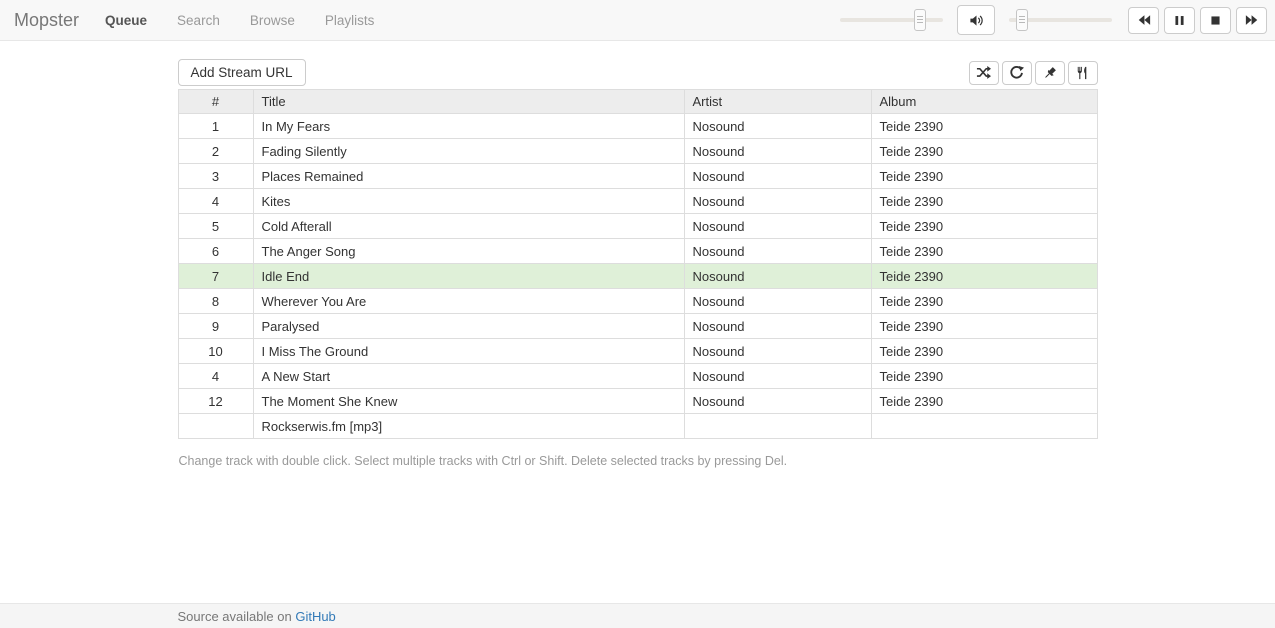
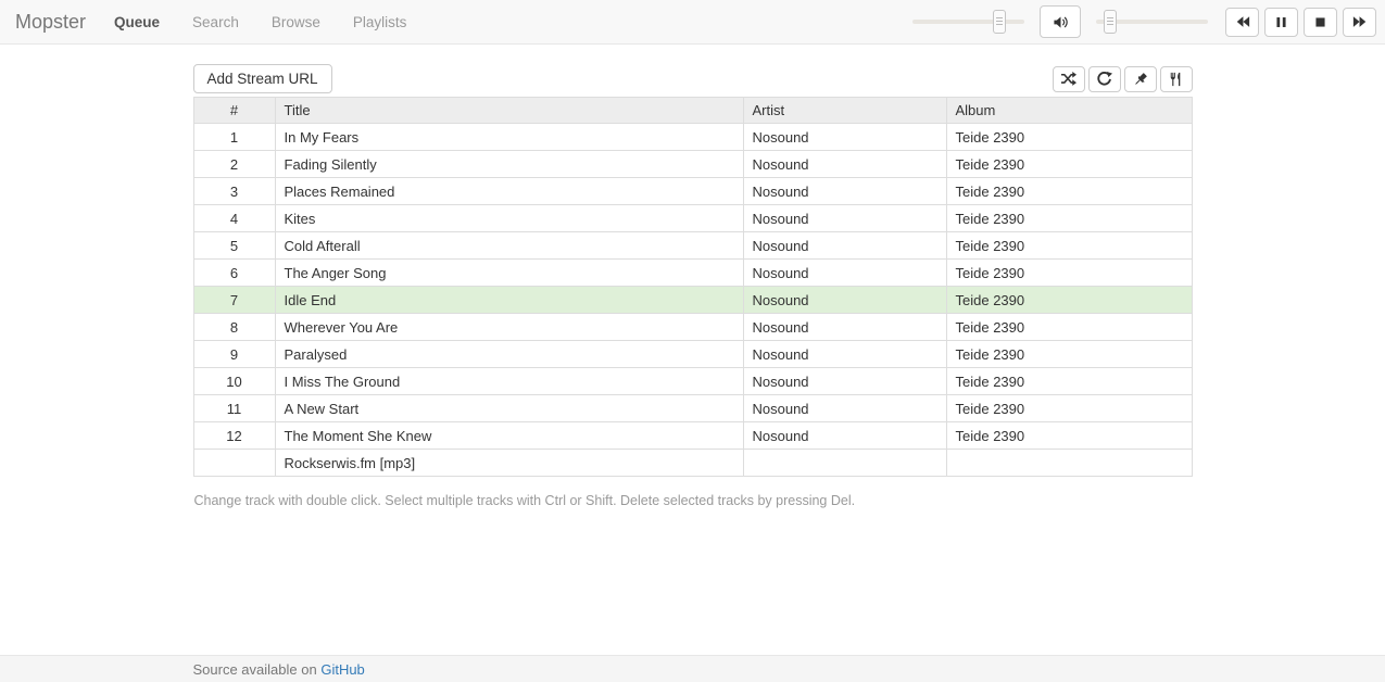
  Mopster
  Queue
  Search
  Browse
  Playlists
  Add Stream URL
  #	Title	Artist	Album
  1	In My Fears	Nosound	Teide 2390
  2	Fading Silently	Nosound	Teide 2390
  3	Places Remained	Nosound	Teide 2390
  4	Kites	Nosound	Teide 2390
  5	Cold Afterall	Nosound	Teide 2390
  6	The Anger Song	Nosound	Teide 2390
  7	Idle End	Nosound	Teide 2390
  8	Wherever You Are	Nosound	Teide 2390
  9	Paralysed	Nosound	Teide 2390
  10	I Miss The Ground	Nosound	Teide 2390
- 4	A New Start	Nosound	Teide 2390
+ 11	A New Start	Nosound	Teide 2390
  12	The Moment She Knew	Nosound	Teide 2390
  	Rockserwis.fm [mp3]
  Change track with double click. Select multiple tracks with Ctrl or Shift. Delete selected tracks by pressing Del.
  Source available on GitHub
